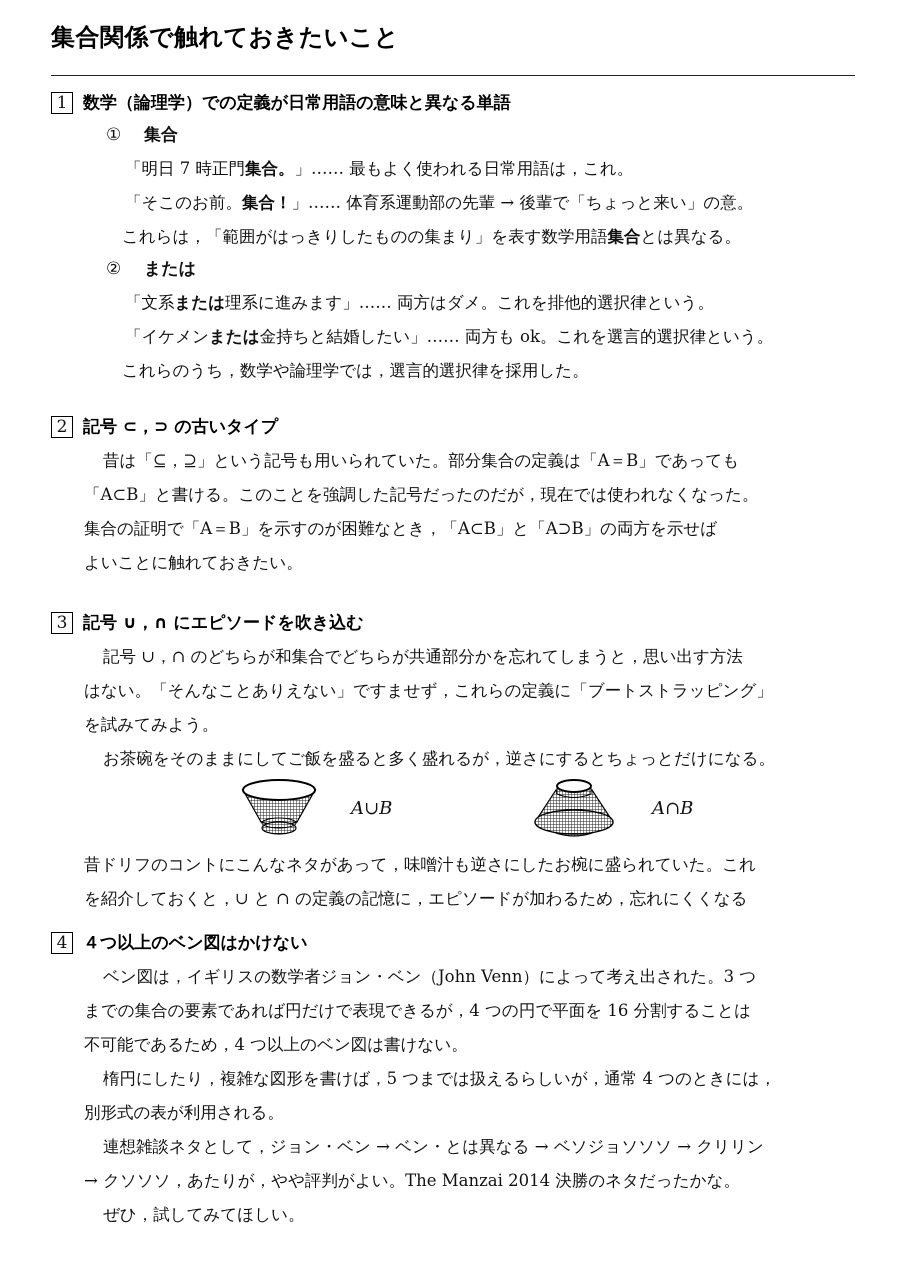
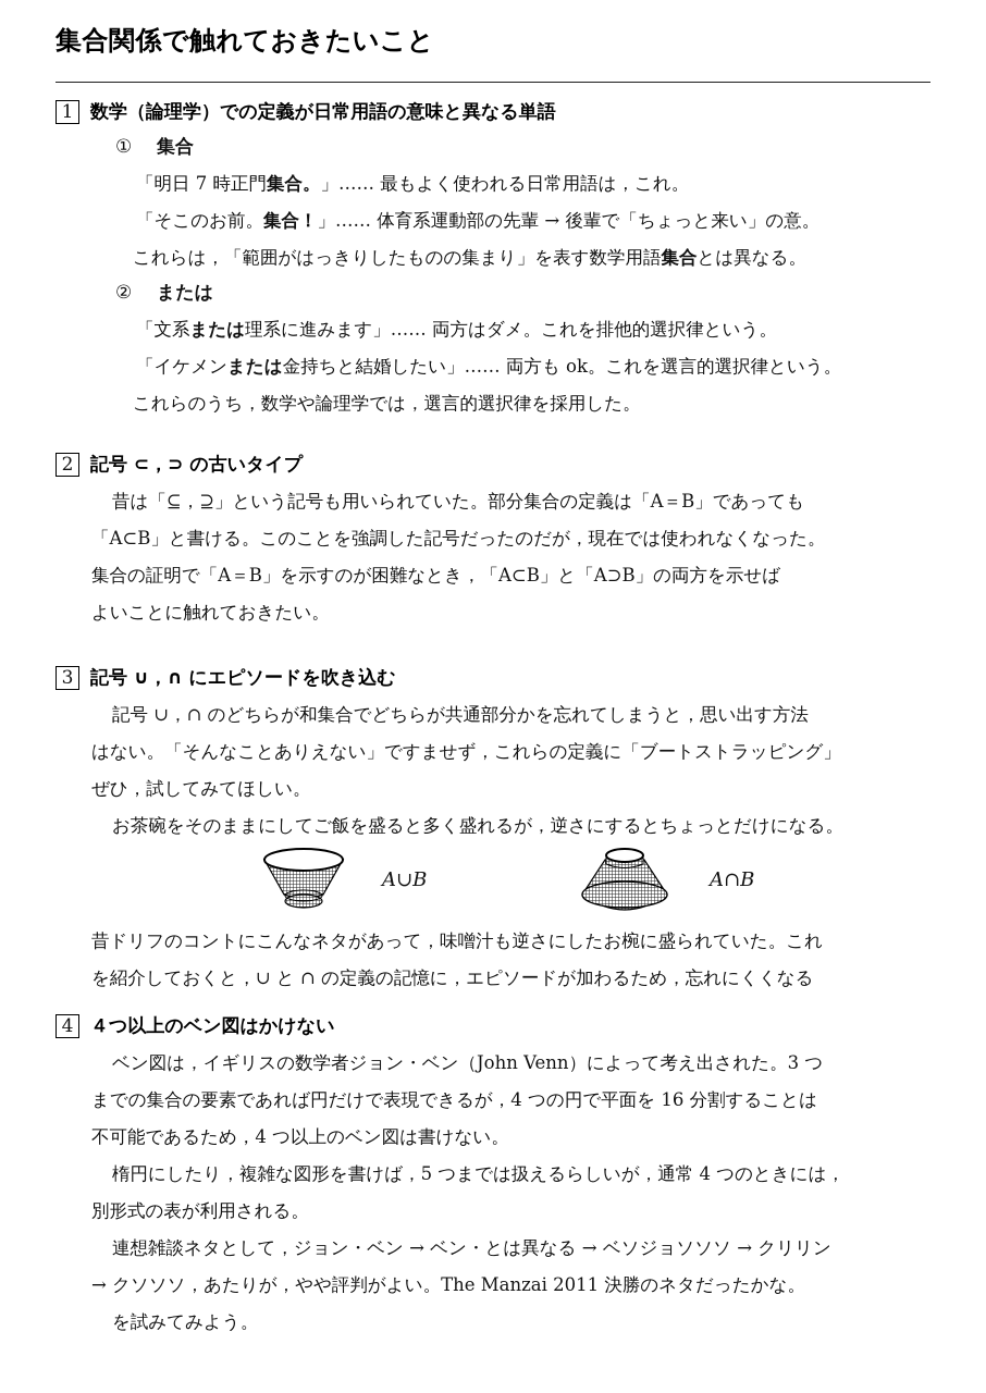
  集合関係で触れておきたいこと
  1
  数学（論理学）での定義が日常用語の意味と異なる単語
  ①
  集合
  「明日 7 時正門集合。」…… 最もよく使われる日常用語は，これ。
  「そこのお前。集合！」…… 体育系運動部の先輩 → 後輩で「ちょっと来い」の意。
  これらは，「範囲がはっきりしたものの集まり」を表す数学用語集合とは異なる。
  ②
  または
  「文系または理系に進みます」…… 両方はダメ。これを排他的選択律という。
  「イケメンまたは金持ちと結婚したい」…… 両方も ok。これを選言的選択律という。
  これらのうち，数学や論理学では，選言的選択律を採用した。
  2
  記号 ⊂，⊃ の古いタイプ
  昔は「⊆，⊇」という記号も用いられていた。部分集合の定義は「A＝B」であっても
  「A⊂B」と書ける。このことを強調した記号だったのだが，現在では使われなくなった。
  集合の証明で「A＝B」を示すのが困難なとき，「A⊂B」と「A⊃B」の両方を示せば
  よいことに触れておきたい。
  3
  記号 ∪，∩ にエピソードを吹き込む
  記号 ∪，∩ のどちらが和集合でどちらが共通部分かを忘れてしまうと，思い出す方法
  はない。「そんなことありえない」ですませず，これらの定義に「ブートストラッピング」
- を試みてみよう。
+ ぜひ，試してみてほしい。
  お茶碗をそのままにしてご飯を盛ると多く盛れるが，逆さにするとちょっとだけになる。
  A∪B
  A∩B
  昔ドリフのコントにこんなネタがあって，味噌汁も逆さにしたお椀に盛られていた。これ
  を紹介しておくと，∪ と ∩ の定義の記憶に，エピソードが加わるため，忘れにくくなる
  4
  ４つ以上のベン図はかけない
  ベン図は，イギリスの数学者ジョン・ベン（John Venn）によって考え出された。3 つ
  までの集合の要素であれば円だけで表現できるが，4 つの円で平面を 16 分割することは
  不可能であるため，4 つ以上のベン図は書けない。
  楕円にしたり，複雑な図形を書けば，5 つまでは扱えるらしいが，通常 4 つのときには，
  別形式の表が利用される。
  連想雑談ネタとして，ジョン・ベン → ベン・とは異なる → ベソジョソソソ → クリリン
- → クソソソ，あたりが，やや評判がよい。The Manzai 2014 決勝のネタだったかな。
+ → クソソソ，あたりが，やや評判がよい。The Manzai 2011 決勝のネタだったかな。
- ぜひ，試してみてほしい。
+ を試みてみよう。
